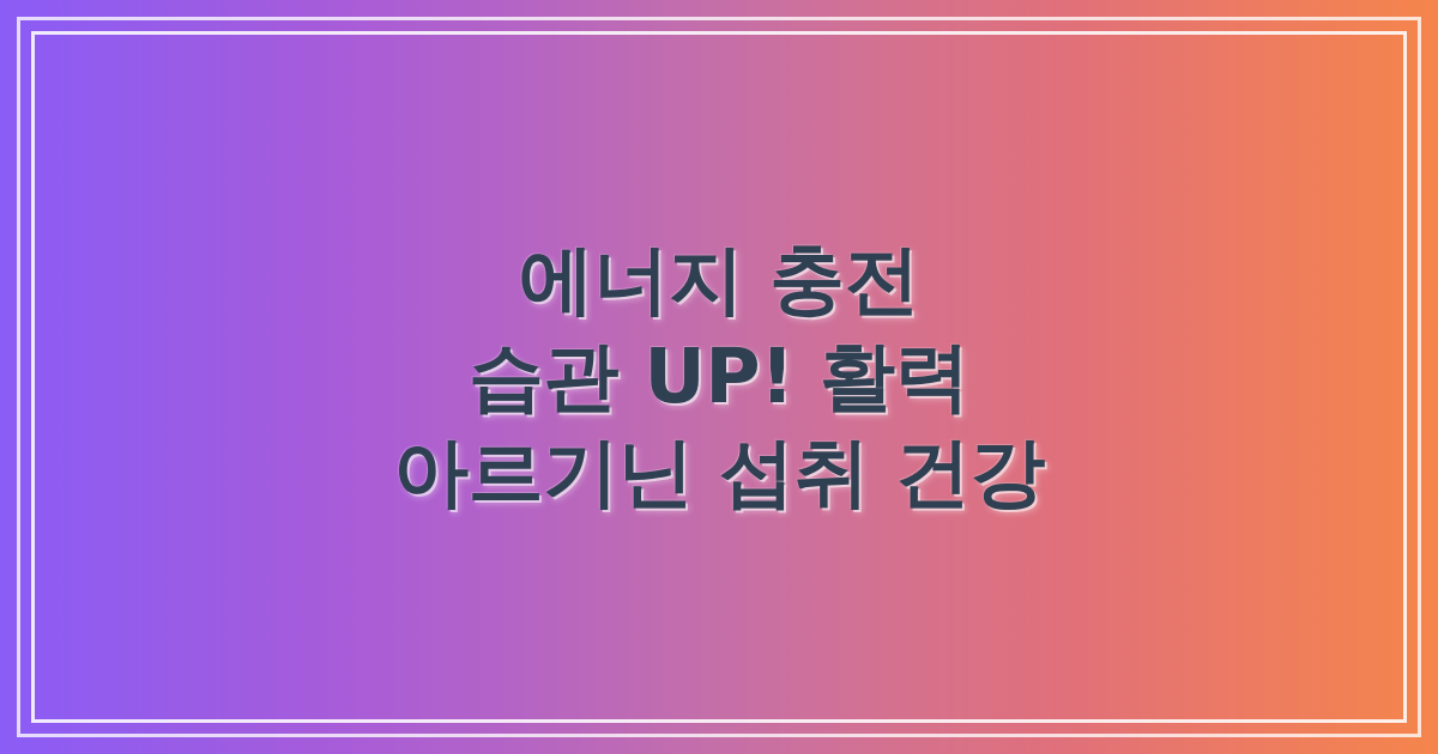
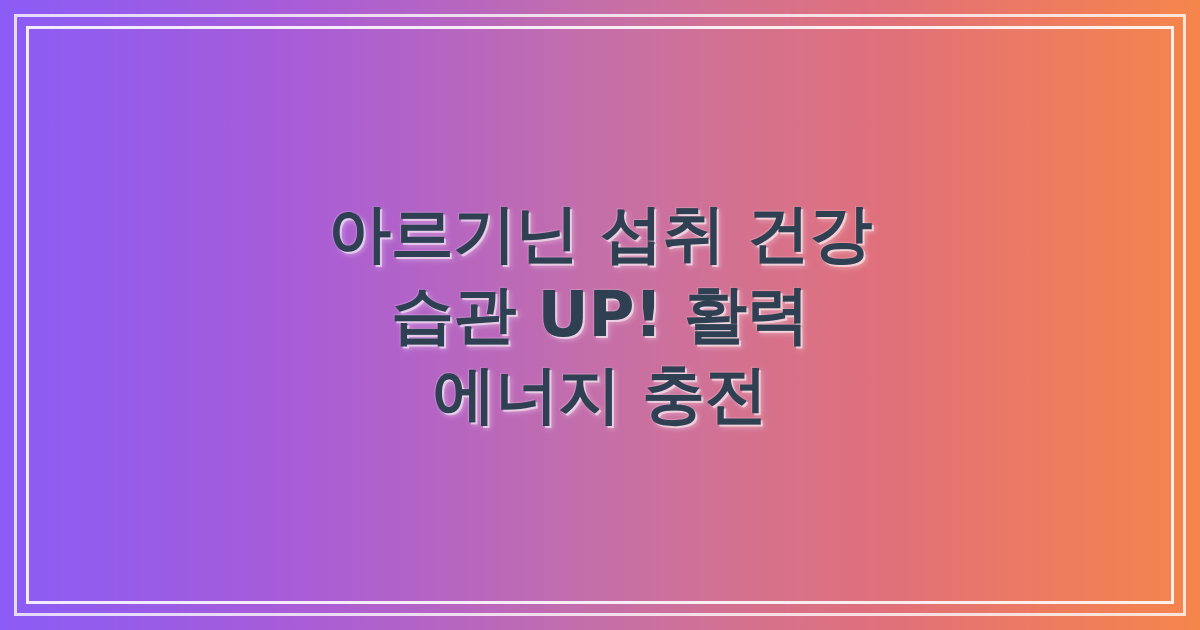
- 에너지 충전
+ 아르기닌 섭취 건강
  습관 UP! 활력
- 아르기닌 섭취 건강
+ 에너지 충전
